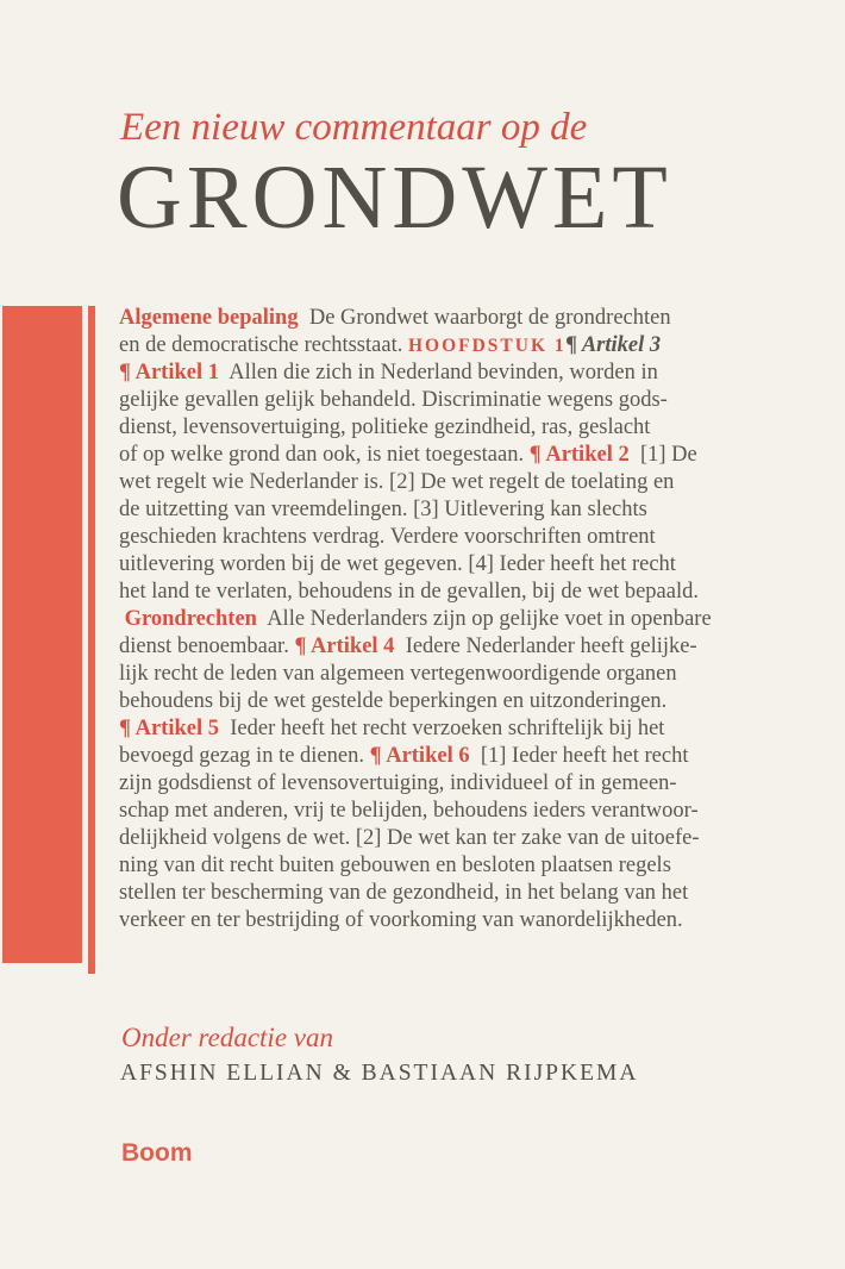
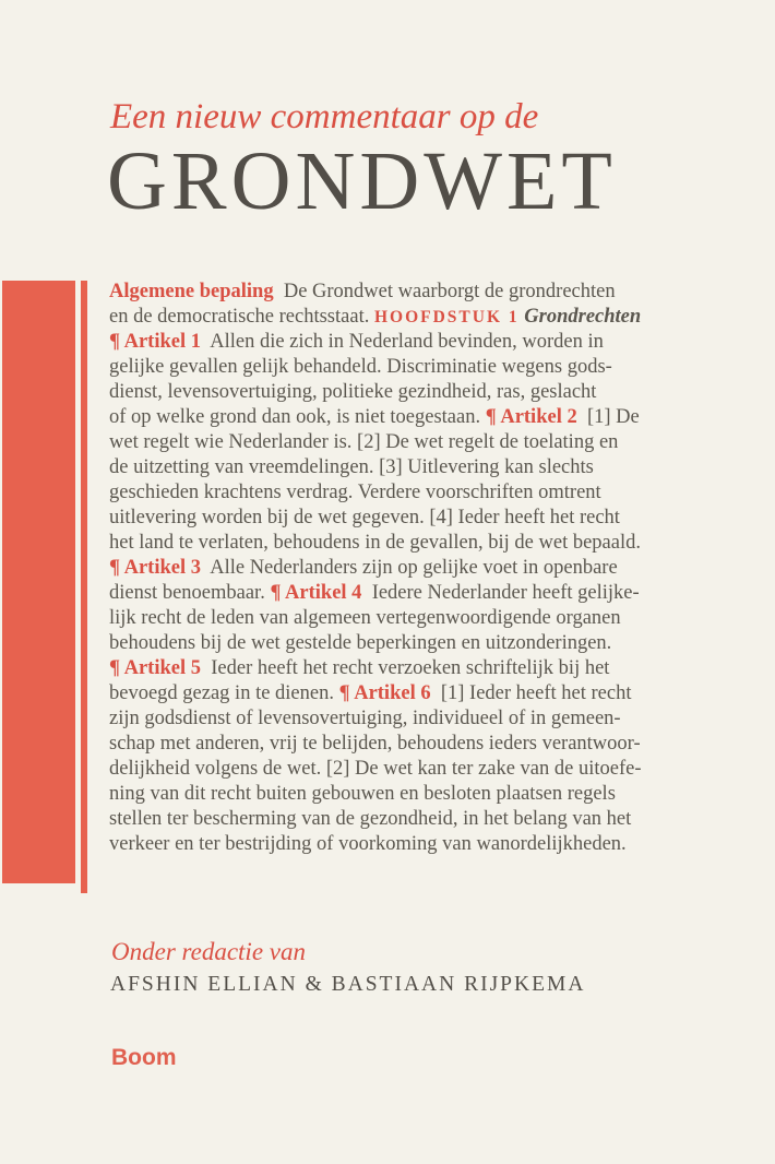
  Een nieuw commentaar op de
  GRONDWET
  Algemene bepaling De Grondwet waarborgt de grondrechten
- en de democratische rechtsstaat. HOOFDSTUK 1¶ Artikel 3
+ en de democratische rechtsstaat. HOOFDSTUK 1 Grondrechten
  ¶ Artikel 1 Allen die zich in Nederland bevinden, worden in
  gelijke gevallen gelijk behandeld. Discriminatie wegens gods-
  dienst, levensovertuiging, politieke gezindheid, ras, geslacht
  of op welke grond dan ook, is niet toegestaan. ¶ Artikel 2 [1] De
  wet regelt wie Nederlander is. [2] De wet regelt de toelating en
  de uitzetting van vreemdelingen. [3] Uitlevering kan slechts
  geschieden krachtens verdrag. Verdere voorschriften omtrent
  uitlevering worden bij de wet gegeven. [4] Ieder heeft het recht
  het land te verlaten, behoudens in de gevallen, bij de wet bepaald.
- Grondrechten Alle Nederlanders zijn op gelijke voet in openbare
+ ¶ Artikel 3 Alle Nederlanders zijn op gelijke voet in openbare
  dienst benoembaar. ¶ Artikel 4 Iedere Nederlander heeft gelijke-
  lijk recht de leden van algemeen vertegenwoordigende organen
  behoudens bij de wet gestelde beperkingen en uitzonderingen.
  ¶ Artikel 5 Ieder heeft het recht verzoeken schriftelijk bij het
  bevoegd gezag in te dienen. ¶ Artikel 6 [1] Ieder heeft het recht
  zijn godsdienst of levensovertuiging, individueel of in gemeen-
  schap met anderen, vrij te belijden, behoudens ieders verantwoor-
  delijkheid volgens de wet. [2] De wet kan ter zake van de uitoefe-
  ning van dit recht buiten gebouwen en besloten plaatsen regels
  stellen ter bescherming van de gezondheid, in het belang van het
  verkeer en ter bestrijding of voorkoming van wanordelijkheden.
  Onder redactie van
  AFSHIN ELLIAN & BASTIAAN RIJPKEMA
  Boom
